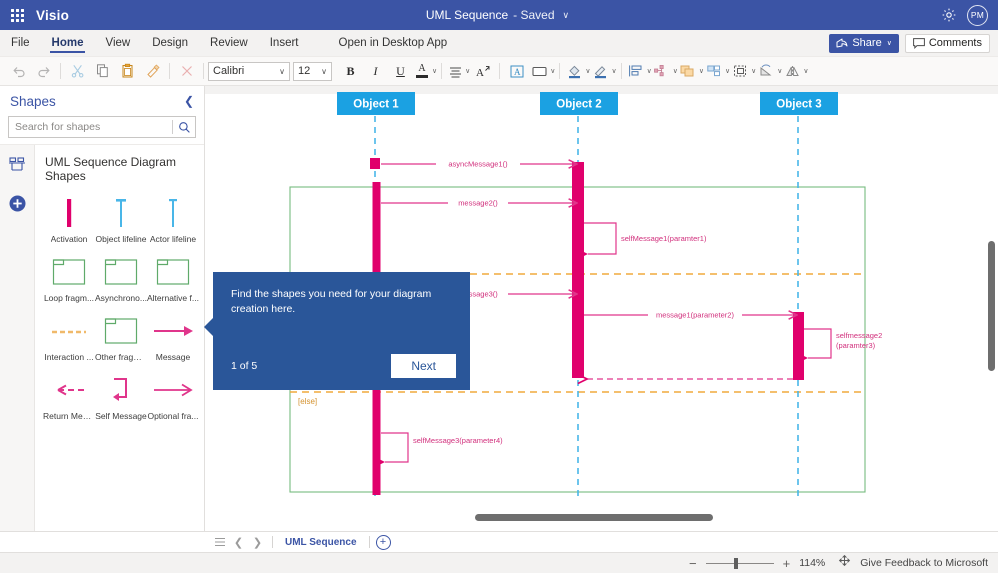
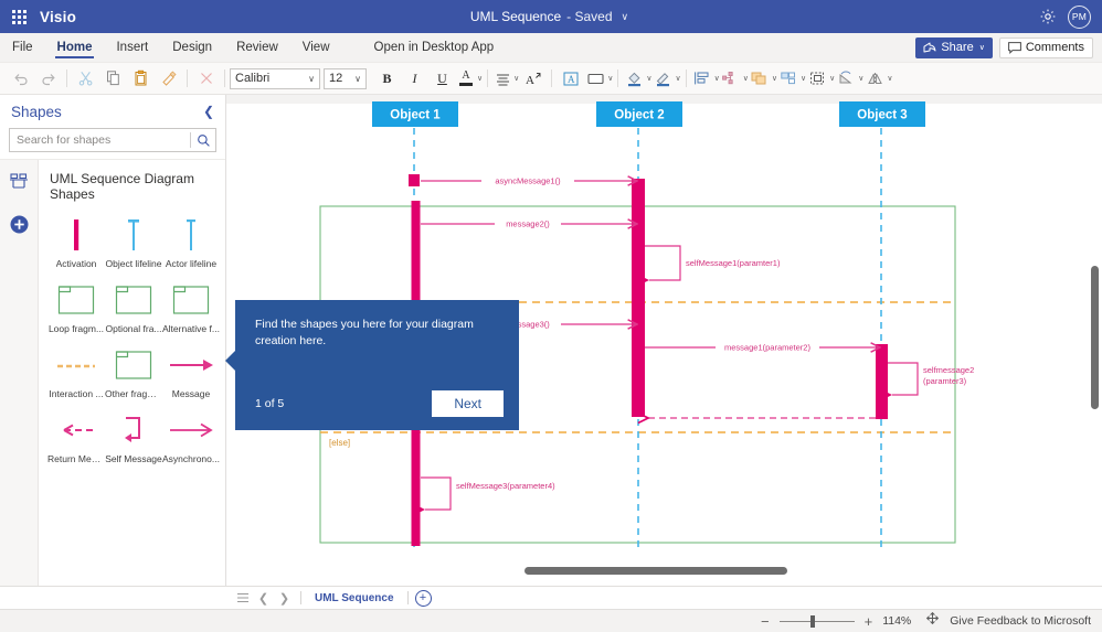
  Visio
  UML Sequence
  - Saved
  ∨
  PM
  File
  Home
- View
+ Insert
  Design
  Review
- Insert
+ View
  Open in Desktop App
  Share
  Comments
  Calibri
  ∨
  12
  ∨
  B
  I
  U
  A
  A
  A
  Shapes
  ❮
  Search for shapes
  UML Sequence Diagram Shapes
  Activation
  Object lifeline
  Actor lifeline
  Loop fragm...
- Asynchrono...
+ Optional fra...
  Alternative f...
  Interaction ...
  Other fragm...
  Message
  Return Mess..
  Self Message
- Optional fra...
+ Asynchrono...
  [else]
  Object 1
  Object 2
  Object 3
  asyncMessage1()
  message2()
  selfMessage1(paramter1)
  ssage3()
  message1(parameter2)
  selfmessage2
  (paramter3)
  selfMessage3(parameter4)
- Find the shapes you need for your diagram creation here.
+ Find the shapes you here for your diagram creation here.
  1 of 5
  Next
  ❮
  ❯
  UML Sequence
  +
  −
  +
  114%
  Give Feedback to Microsoft
